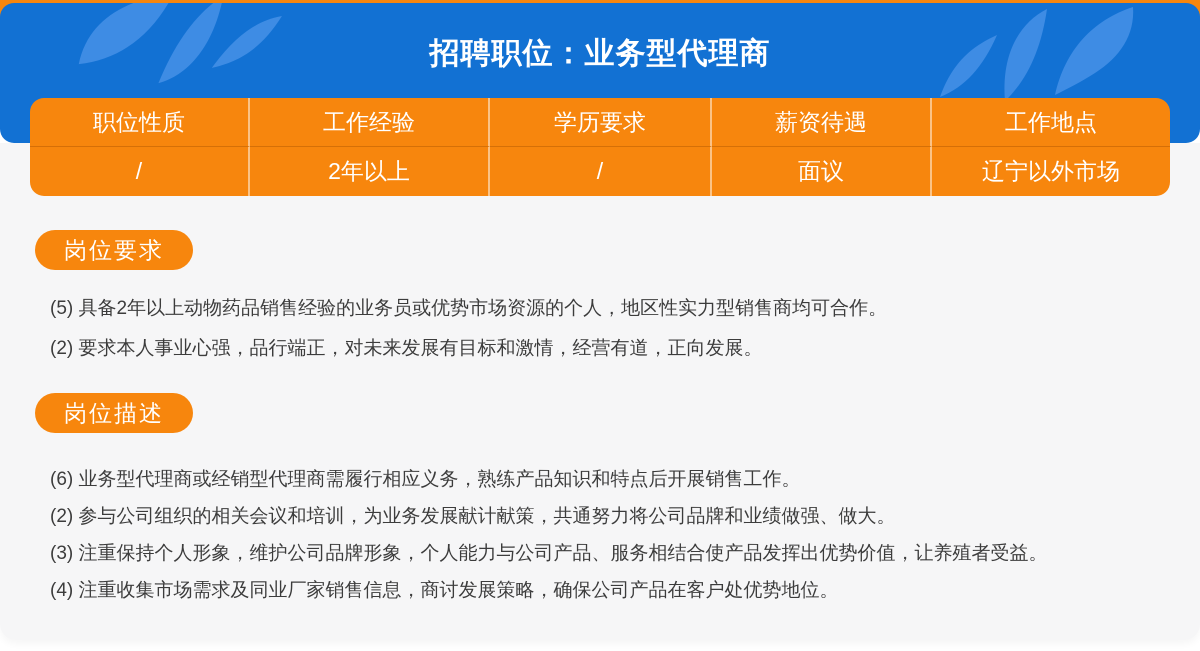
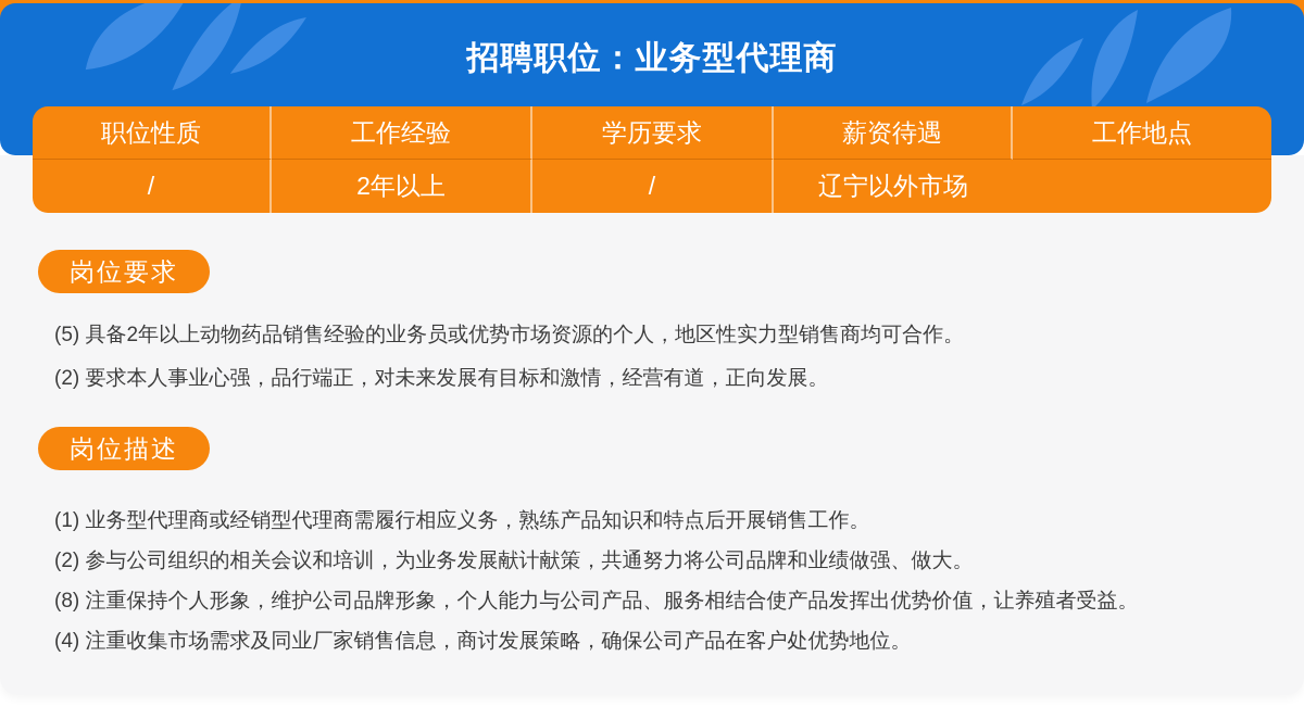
  招聘职位：业务型代理商
  职位性质
  工作经验
  学历要求
  薪资待遇
  工作地点
  /
  2年以上
  /
- 面议
  辽宁以外市场
  岗位要求
  (5) 具备2年以上动物药品销售经验的业务员或优势市场资源的个人，地区性实力型销售商均可合作。
  (2) 要求本人事业心强，品行端正，对未来发展有目标和激情，经营有道，正向发展。
  岗位描述
- (6) 业务型代理商或经销型代理商需履行相应义务，熟练产品知识和特点后开展销售工作。
+ (1) 业务型代理商或经销型代理商需履行相应义务，熟练产品知识和特点后开展销售工作。
  (2) 参与公司组织的相关会议和培训，为业务发展献计献策，共通努力将公司品牌和业绩做强、做大。
- (3) 注重保持个人形象，维护公司品牌形象，个人能力与公司产品、服务相结合使产品发挥出优势价值，让养殖者受益。
+ (8) 注重保持个人形象，维护公司品牌形象，个人能力与公司产品、服务相结合使产品发挥出优势价值，让养殖者受益。
  (4) 注重收集市场需求及同业厂家销售信息，商讨发展策略，确保公司产品在客户处优势地位。
